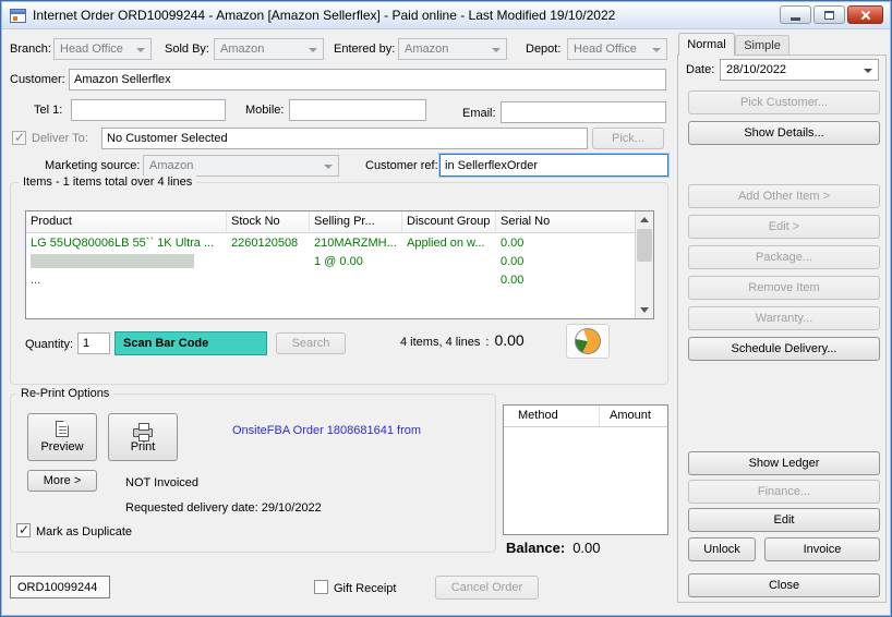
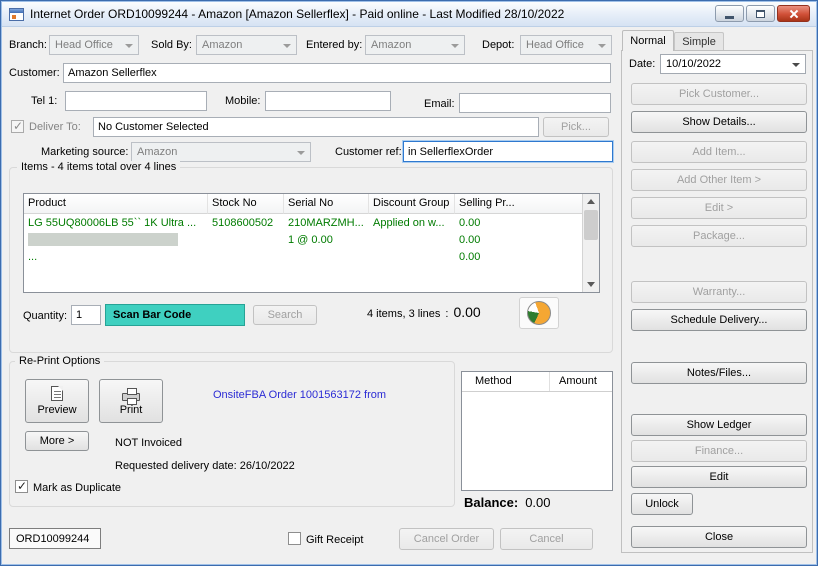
- Internet Order ORD10099244 - Amazon [Amazon Sellerflex] - Paid online - Last Modified 19/10/2022
+ Internet Order ORD10099244 - Amazon [Amazon Sellerflex] - Paid online - Last Modified 28/10/2022
  Branch:
  Head Office
  Sold By:
  Amazon
  Entered by:
  Amazon
  Depot:
  Head Office
  Customer:
  Amazon Sellerflex
  Tel 1:
  Mobile:
  Email:
  Deliver To:
  No Customer Selected
  Pick...
  Marketing source:
  Amazon
  Customer ref:
  in SellerflexOrder
- Items - 1 items total over 4 lines
+ Items - 4 items total over 4 lines
  Product
  Stock No
- Selling Pr...
+ Serial No
  Discount Group
- Serial No
+ Selling Pr...
  LG 55UQ80006LB 55`` 1K Ultra ...
- 2260120508
+ 5108600502
  210MARZMH...
  Applied on w...
  0.00
  1 @ 0.00
  0.00
  ...
  0.00
  Quantity:
  1
  Scan Bar Code
  Search
- 4 items, 4 lines
+ 4 items, 3 lines
  :
  0.00
  Re-Print Options
  Preview
  Print
- OnsiteFBA Order 1808681641 from
+ OnsiteFBA Order 1001563172 from
  More >
  NOT Invoiced
- Requested delivery date: 29/10/2022
+ Requested delivery date: 26/10/2022
  Mark as Duplicate
  Method
  Amount
  Balance:
  0.00
  ORD10099244
  Gift Receipt
  Cancel Order
+ Cancel
  Normal
  Simple
  Date:
- 28/10/2022
+ 10/10/2022
  Pick Customer...
  Show Details...
+ Add Item...
  Add Other Item >
  Edit >
  Package...
- Remove Item
  Warranty...
  Schedule Delivery...
+ Notes/Files...
  Show Ledger
  Finance...
  Edit
  Unlock
- Invoice
  Close
